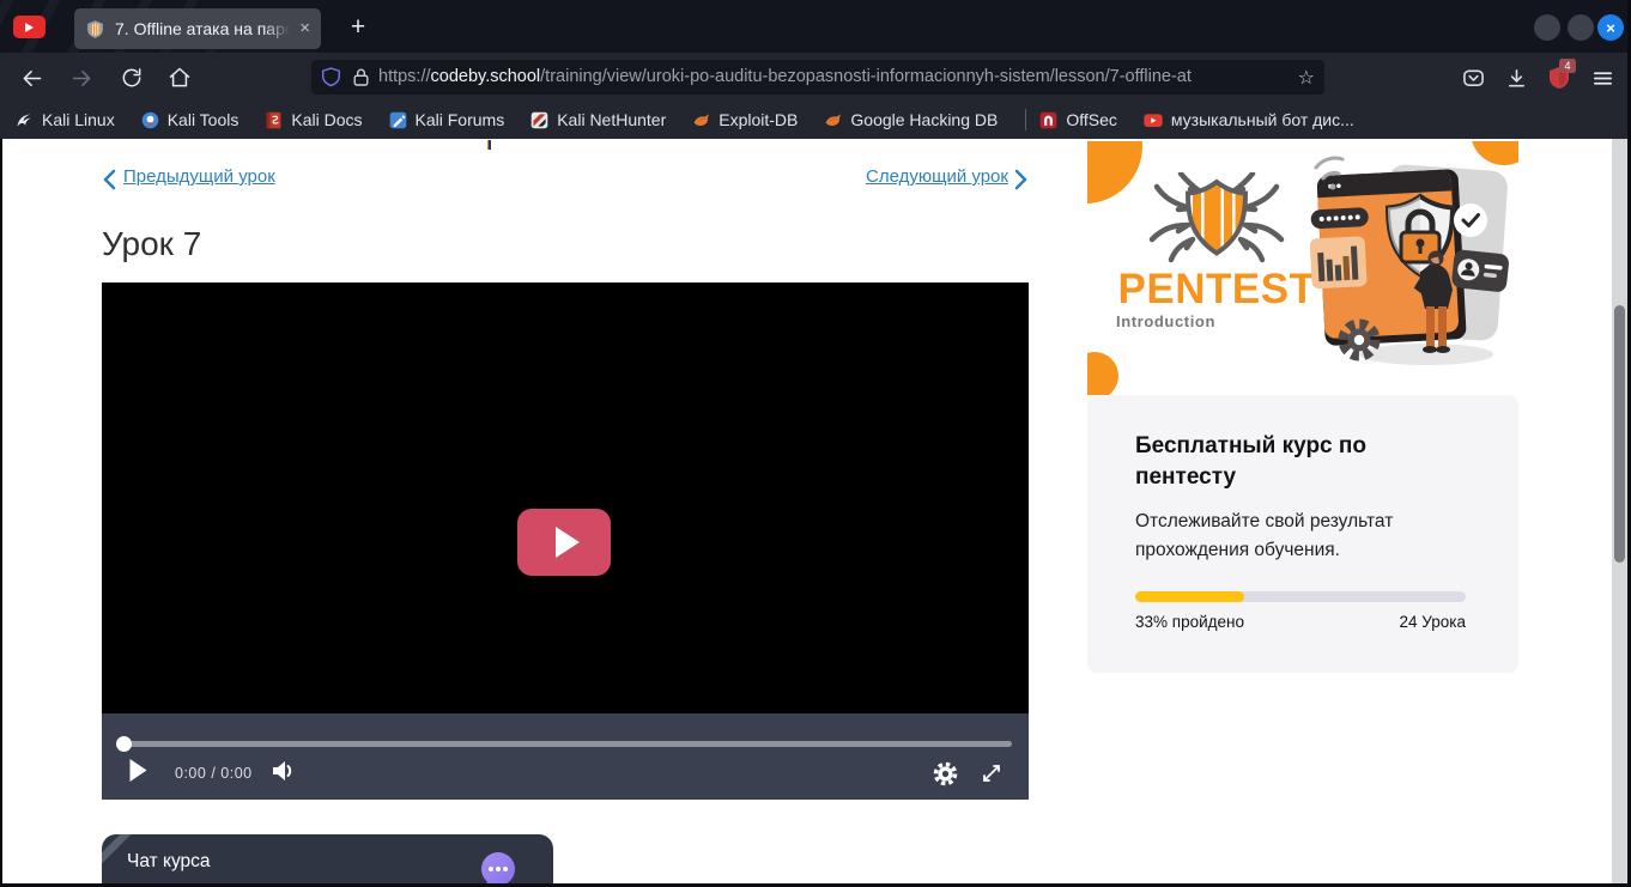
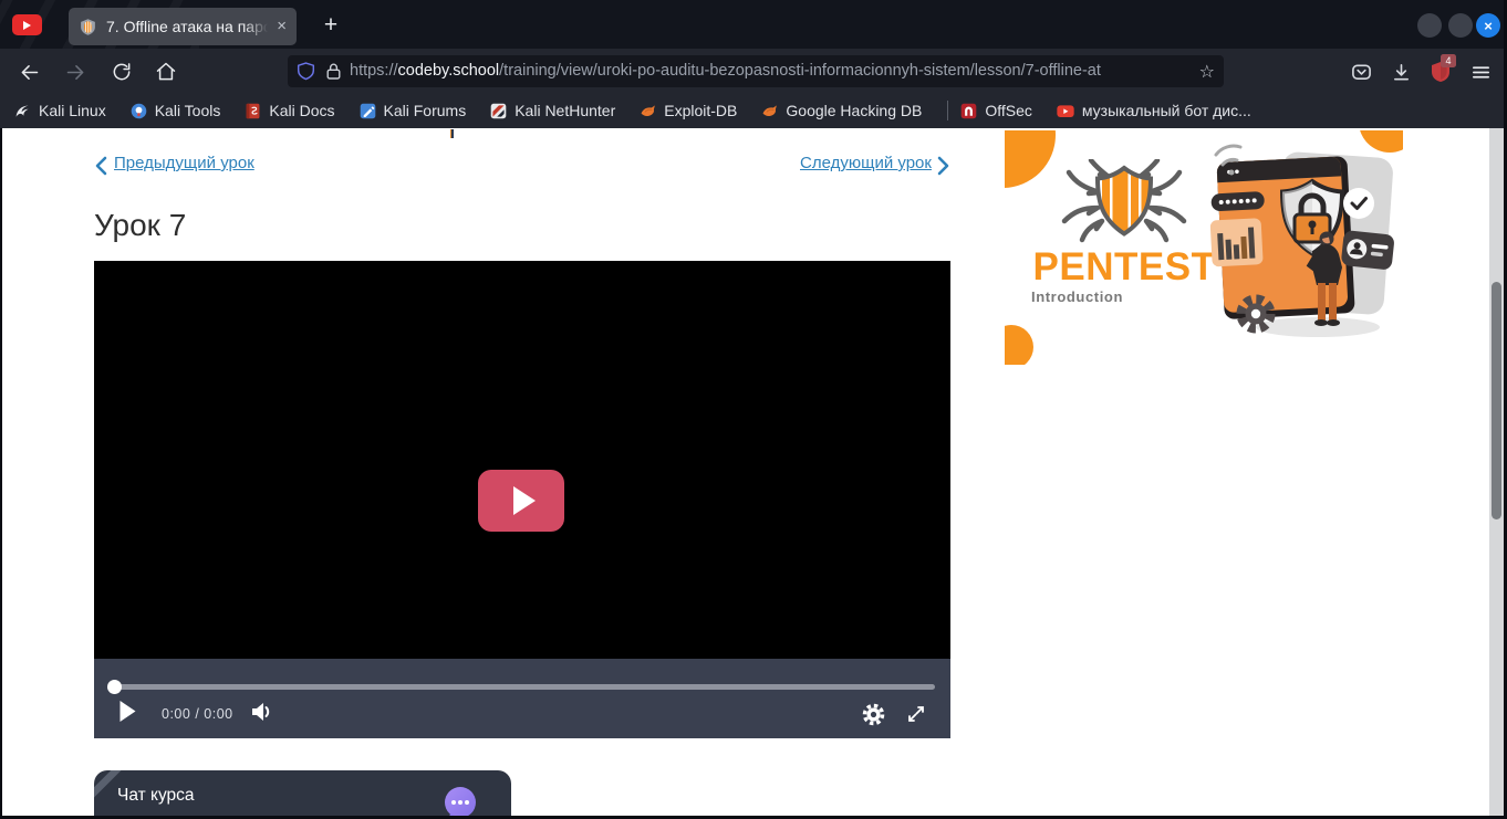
  7. Offline атака на п
  ×
  +
  ×
  https://codeby.school/training/view/uroki-po-auditu-bezopasnosti-informacionnyh-sistem/lesson/7-offline-at
  ☆
  4
  Kali Linux
  Kali Tools
  Kali Docs
  Kali Forums
  Kali NetHunter
  Exploit-DB
  Google Hacking DB
  OffSec
  музыкальный бот дис...
  Предыдущий урок
  Следующий урок
  Урок 7
  0:00 / 0:00
  Чат курса
  PENTEST
  Introduction
- Бесплатный курс по пентесту
- Отслеживайте свой результат прохождения обучения.
- 33% пройдено
- 24 Урока
